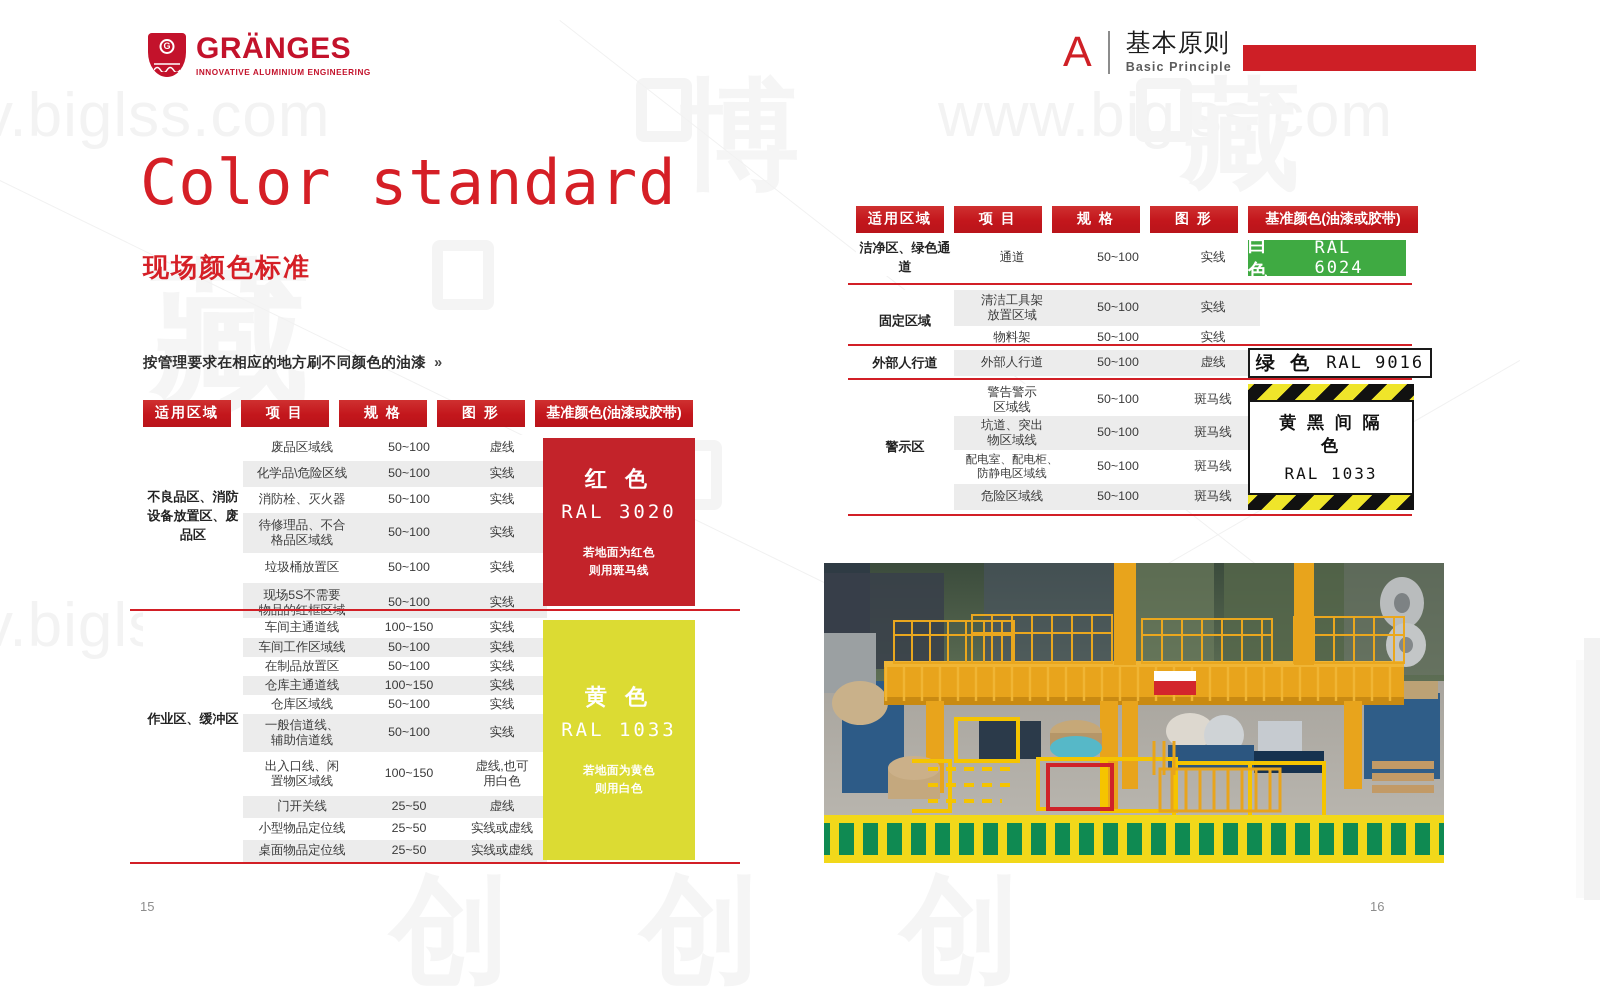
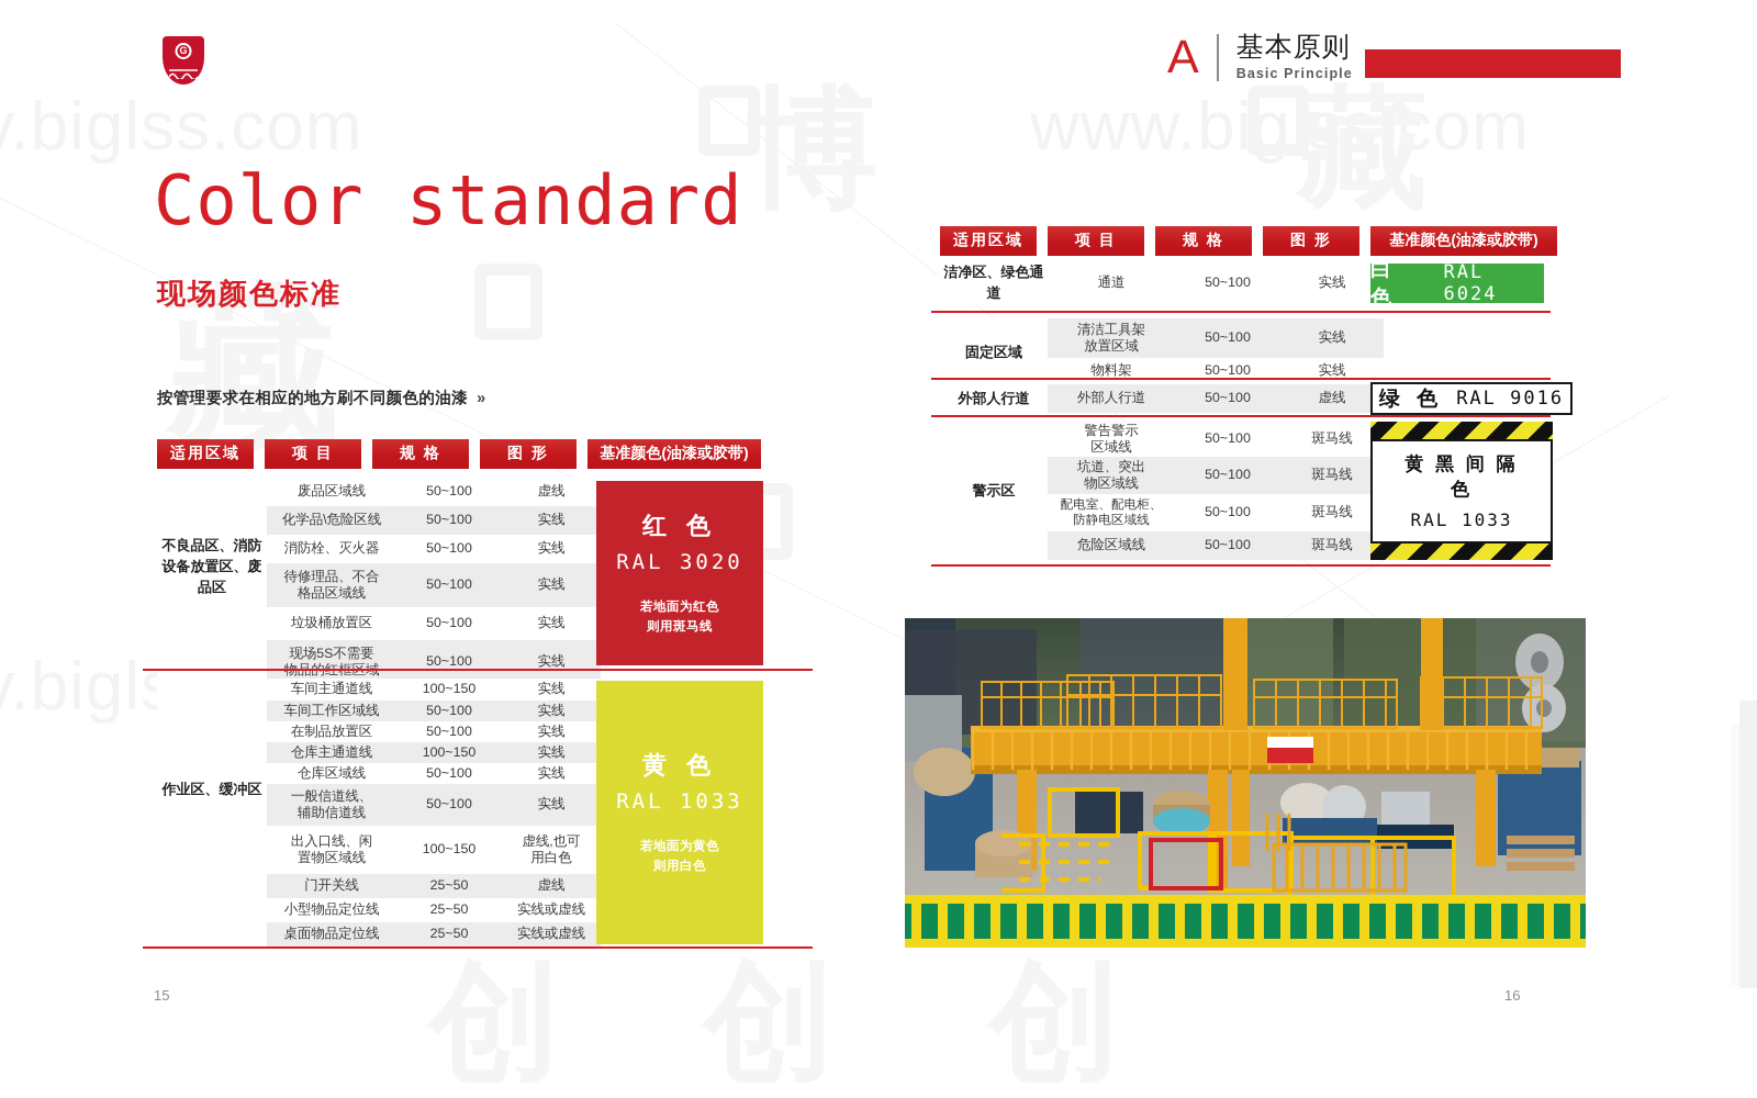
  藏
  藏
  创
  创
  G
- GRÄNGES
- INNOVATIVE ALUMINIUM ENGINEERING
  Color standard
  现场颜色标准
  按管理要求在相应的地方刷不同颜色的油漆 »
  适用区域
  项 目
  规 格
  图 形
  基准颜色(油漆或胶带)
  废品区域线
  50~100
  虚线
  化学品\危险区线
  50~100
  实线
  消防栓、灭火器
  50~100
  实线
  待修理品、不合
  格品区域线
  50~100
  实线
  垃圾桶放置区
  50~100
  实线
  现场5S不需要
  50~100
  实线
  不良品区、消防设备放置区、废品区
  红 色
  RAL 3020
  若地面为红色
  则用斑马线
  车间主通道线
  100~150
  实线
  车间工作区域线
  50~100
  实线
  在制品放置区
  50~100
  实线
  仓库主通道线
  100~150
  实线
  仓库区域线
  50~100
  实线
  一般信道线、
  辅助信道线
  50~100
  实线
  出入口线、闲
  置物区域线
  100~150
  虚线,也可
  用白色
  门开关线
  25~50
  虚线
  小型物品定位线
  25~50
  实线或虚线
  桌面物品定位线
  25~50
  实线或虚线
  作业区、缓冲区
  黄 色
  RAL 1033
  若地面为黄色
  则用白色
  15
  A
  基本原则
  Basic Principle
  适用区域
  项 目
  规 格
  图 形
  基准颜色(油漆或胶带)
  洁净区、绿色通道
  通道
  50~100
  实线
  白 色
  RAL 6024
  清洁工具架
  放置区域
  50~100
  实线
  物料架
  50~100
  实线
  固定区域
  外部人行道
  外部人行道
  50~100
  虚线
  绿 色
  RAL 9016
  警告警示
  区域线
  50~100
  斑马线
  坑道、突出
  物区域线
  50~100
  斑马线
  配电室、配电柜、
  防静电区域线
  50~100
  斑马线
  危险区域线
  50~100
  斑马线
  警示区
  黄 黑 间 隔 色
  RAL 1033
  16
